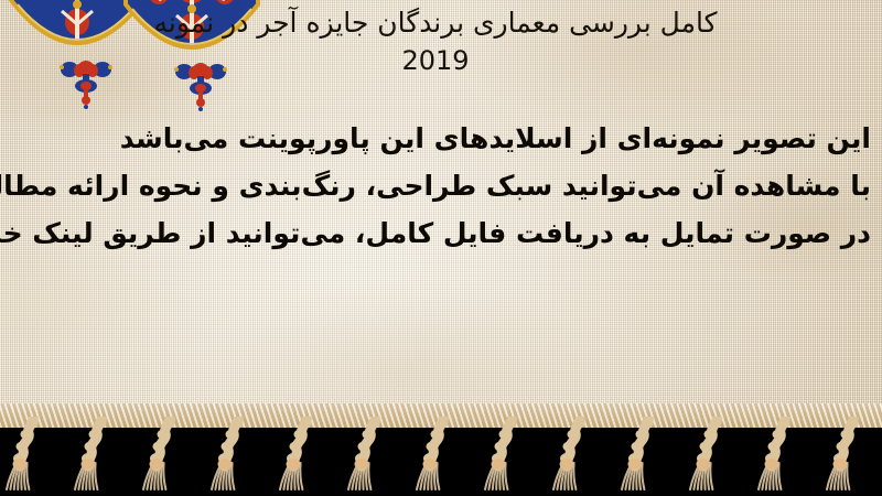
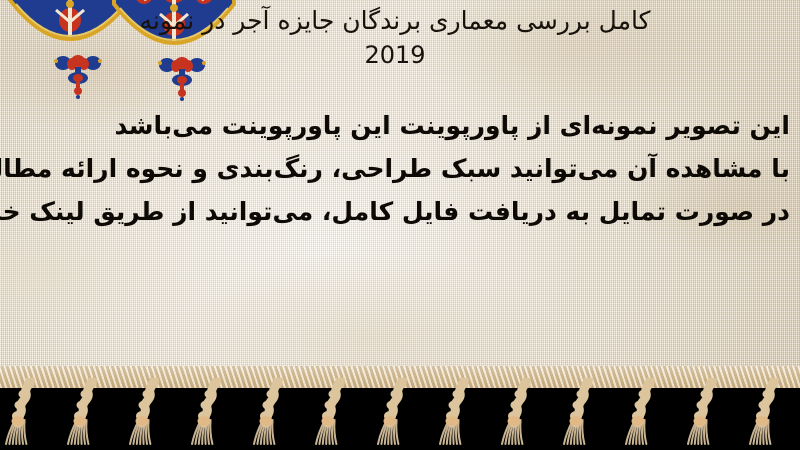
  کامل بررسی معماری برندگان جایزه آجر در نمونه
  2019
- این تصویر نمونه‌ای از اسلایدهای این پاورپوینت می‌باشد
+ این تصویر نمونه‌ای از پاورپوینت این پاورپوینت می‌باشد
  با مشاهده آن می‌توانید سبک طراحی، رنگ‌بندی و نحوه ارائه مطا
  در صورت تمایل به دریافت فایل کامل، می‌توانید از طریق لینک خ
